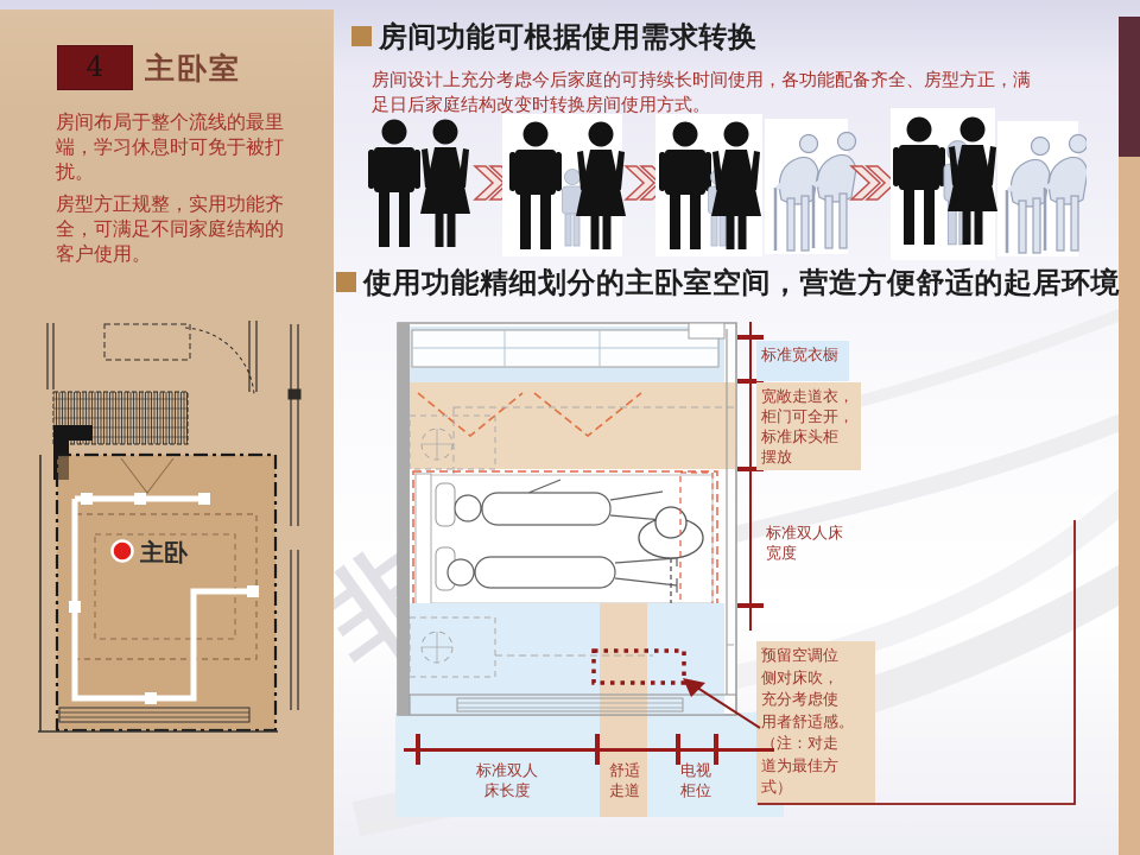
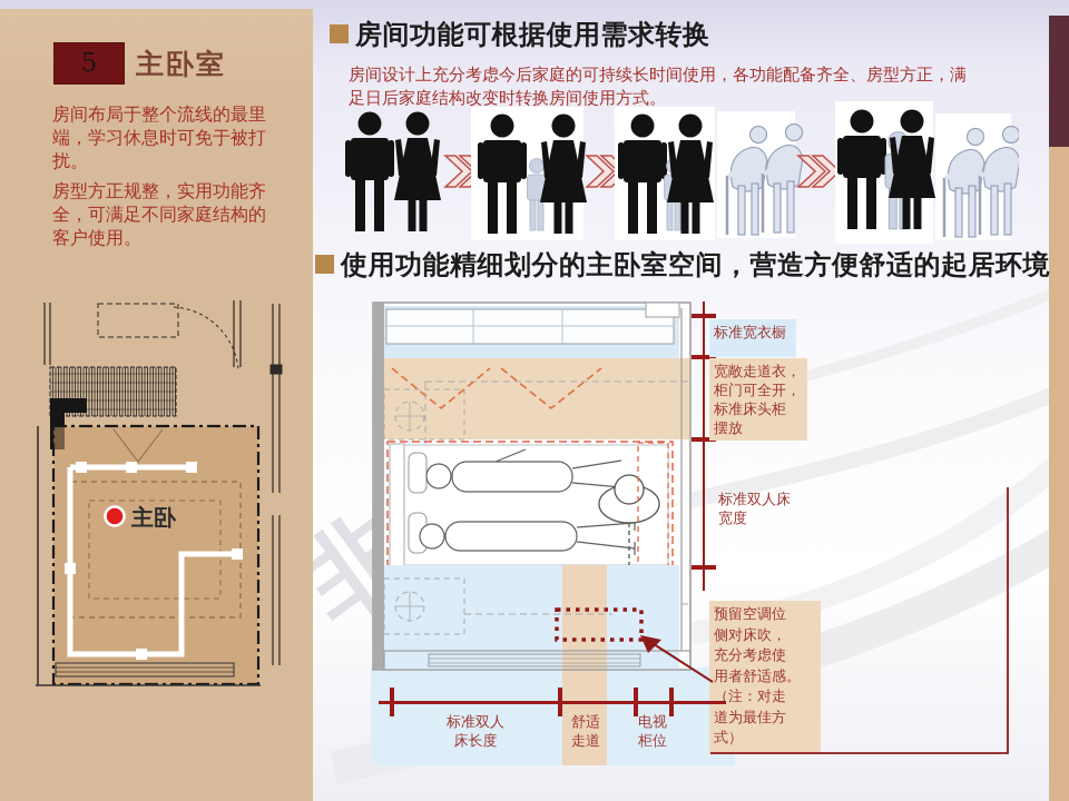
- 4
+ 5
  主卧室
  房间布局于整个流线的最里
  端，学习休息时可免于被打
  扰。
  房型方正规整，实用功能齐
  全，可满足不同家庭结构的
  客户使用。
  主卧
  房间功能可根据使用需求转换
  房间设计上充分考虑今后家庭的可持续长时间使用，各功能配备齐全、房型方正，满
  足日后家庭结构改变时转换房间使用方式。
  使用功能精细划分的主卧室空间，营造方便舒适的起居环境
  标准宽衣橱
  宽敞走道衣，
  柜门可全开，
  标准床头柜
  摆放
  标准双人床
  宽度
  预留空调位
  侧对床吹，
  充分考虑使
  用者舒适感。
  （注：对走
  道为最佳方
  式）
  标准双人
  床长度
  舒适
  走道
  电视
  柜位
